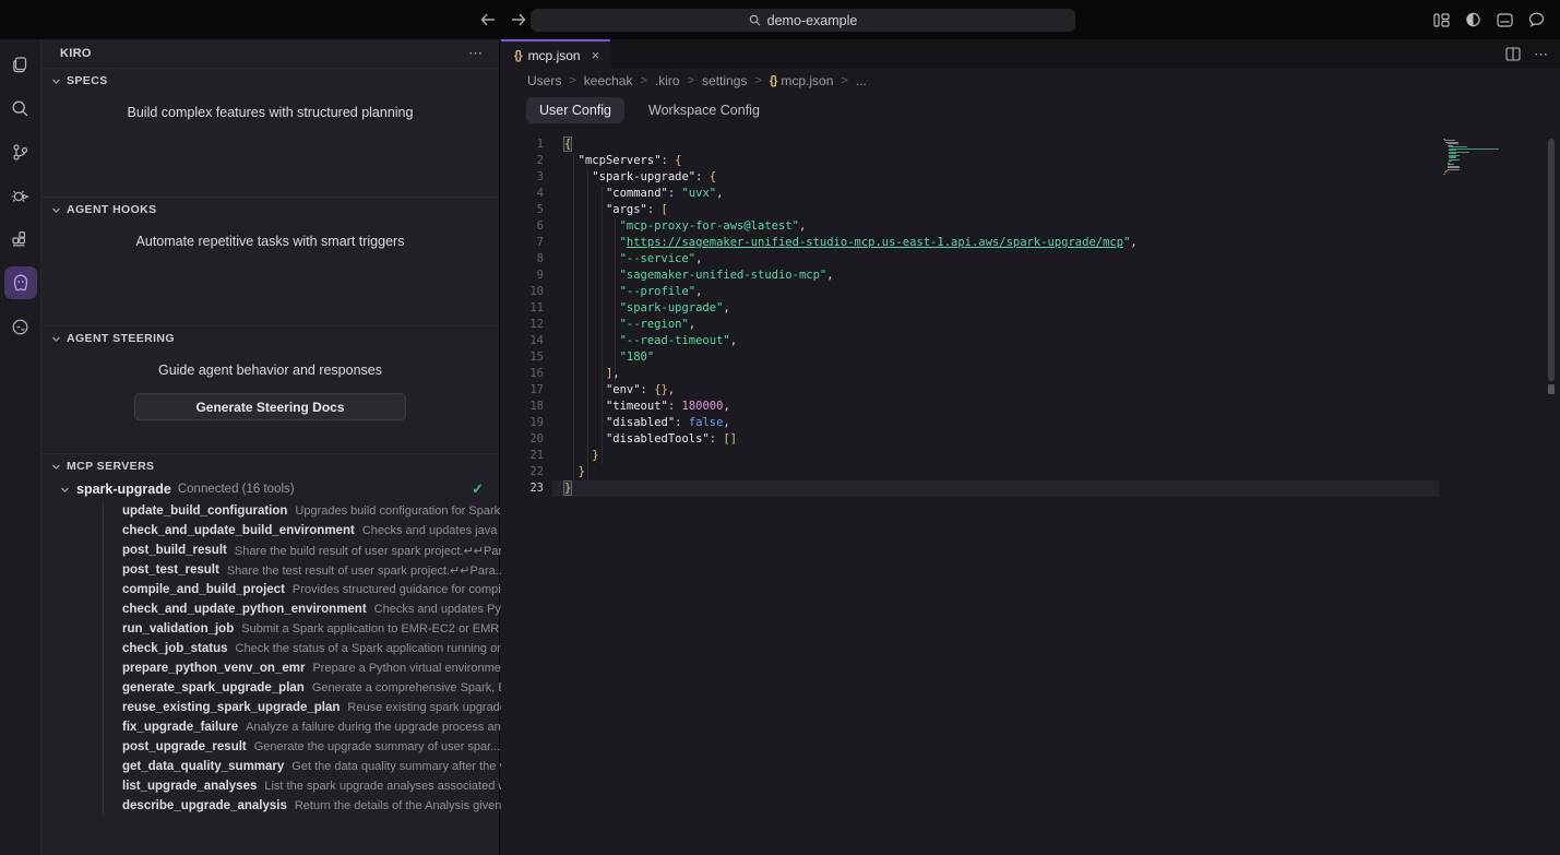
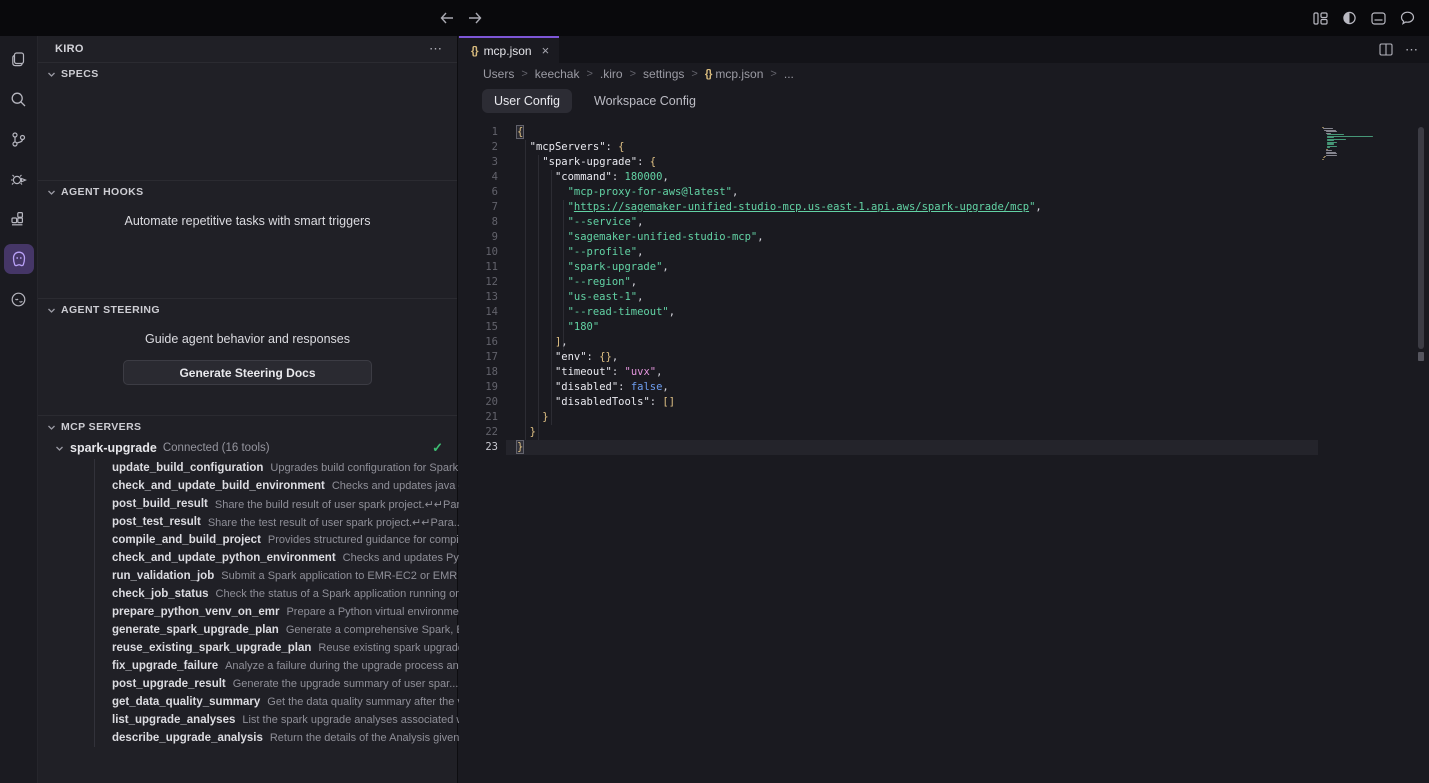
- demo-example
  KIRO
  ⋯
  SPECS
- Build complex features with structured planning
  AGENT HOOKS
  Automate repetitive tasks with smart triggers
  AGENT STEERING
  Guide agent behavior and responses
  Generate Steering Docs
  MCP SERVERS
  spark-upgrade
  Connected (16 tools)
  ✓
  update_build_configuration
  Upgrades build configuration for Spark
  check_and_update_build_environment
  Checks and updates java
  post_build_result
  Share the build result of user spark project.↵↵Par
  post_test_result
  Share the test result of user spark project.↵↵Para.
  compile_and_build_project
  Provides structured guidance for compi
  check_and_update_python_environment
  Checks and updates Py
  run_validation_job
  Submit a Spark application to EMR-EC2 or EMR
  check_job_status
  Check the status of a Spark application running o
  prepare_python_venv_on_emr
  Prepare a Python virtual environme
  generate_spark_upgrade_plan
  Generate a comprehensive Spark,
  reuse_existing_spark_upgrade_plan
  Reuse existing spark upgrad
  fix_upgrade_failure
  Analyze a failure during the upgrade process an
  post_upgrade_result
  Generate the upgrade summary of user spar...
  get_data_quality_summary
  Get the data quality summary after the
  list_upgrade_analyses
  List the spark upgrade analyses associated
  describe_upgrade_analysis
  Return the details of the Analysis given
  {}
  mcp.json
  ×
  ⋯
  Users
  >
  keechak
  >
  .kiro
  >
  settings
  >
  {}
  mcp.json
  >
  ...
  User Config
  Workspace Config
  1
  {
  2
  "mcpServers": {
  3
  "spark-upgrade": {
  4
- "command": "uvx",
+ "command": 180000,
- 5
- "args": [
  6
  "mcp-proxy-for-aws@latest",
  7
  "https://sagemaker-unified-studio-mcp.us-east-1.api.aws/spark-upgrade/mcp",
  8
  "--service",
  9
  "sagemaker-unified-studio-mcp",
  10
  "--profile",
  11
  "spark-upgrade",
  12
  "--region",
+ 13
+ "us-east-1",
  14
  "--read-timeout",
  15
  "180"
  16
  ],
  17
  "env": {},
  18
- "timeout": 180000,
+ "timeout": "uvx",
  19
  "disabled": false,
  20
  "disabledTools": []
  21
  }
  22
  }
  23
  }
